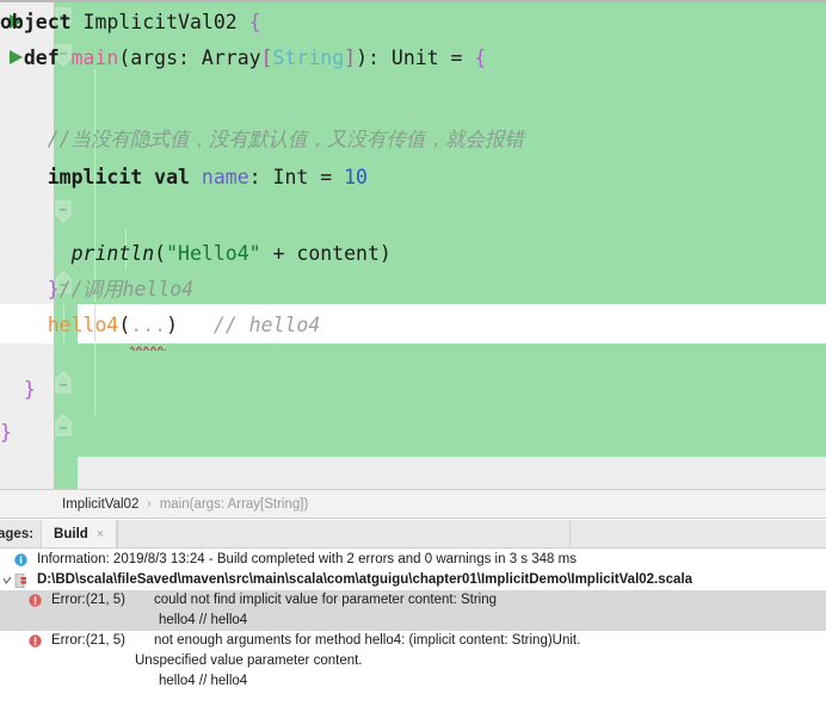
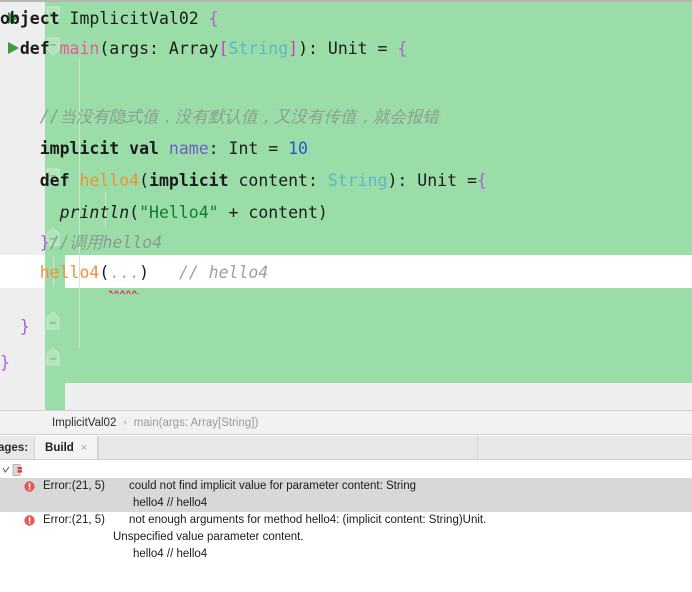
  object ImplicitVal02 {
  def main(args: Array[String]): Unit = {
  //当没有隐式值，没有默认值，又没有传值，就会报错
  implicit val name: Int = 10
+ def hello4(implicit content: String): Unit ={
  println("Hello4" + content)
  }//调用hello4
  hello4(...) // hello4
  }
  }
  ImplicitVal02
  ›
  main(args: Array[String])
  ages:
  Build
  ×
- Information: 2019/8/3 13:24 - Build completed with 2 errors and 0 warnings in 3 s 348 ms
- D:\BD\scala\fileSaved\maven\src\main\scala\com\atguigu\chapter01\ImplicitDemo\ImplicitVal02.scala
  Error:(21, 5) could not find implicit value for parameter content: String
  hello4 // hello4
  Error:(21, 5) not enough arguments for method hello4: (implicit content: String)Unit.
  Unspecified value parameter content.
  hello4 // hello4
